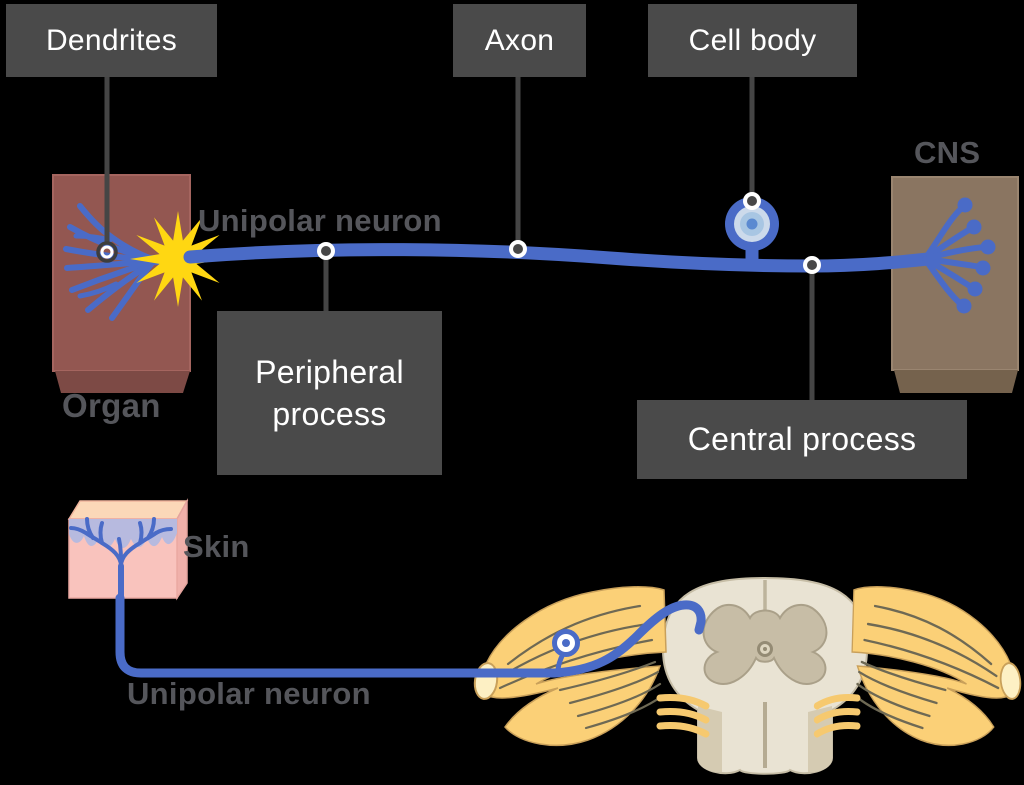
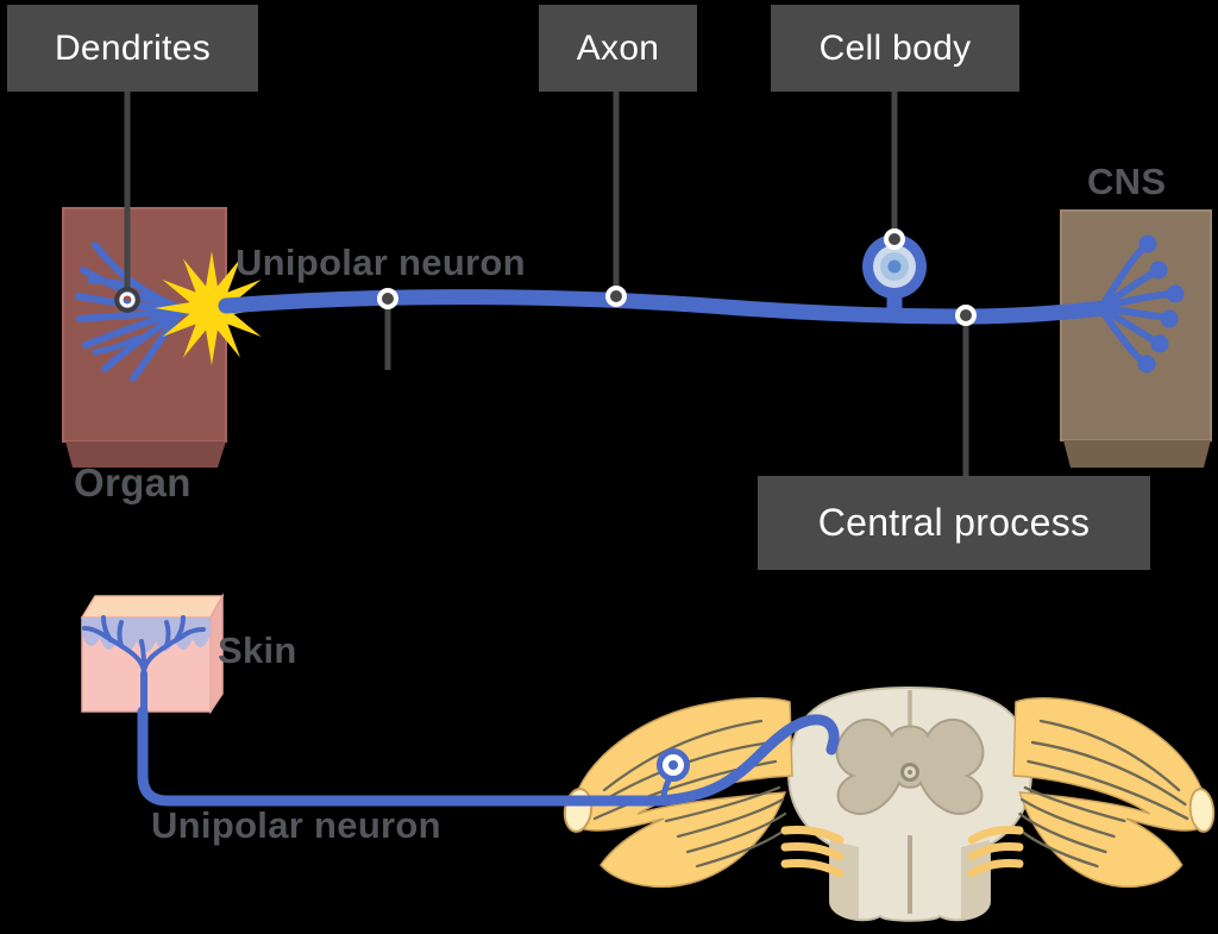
  Dendrites
  Axon
  Cell body
- Peripheral process
  Central process
  Unipolar neuron
  Organ
  CNS
  Skin
  Unipolar neuron
